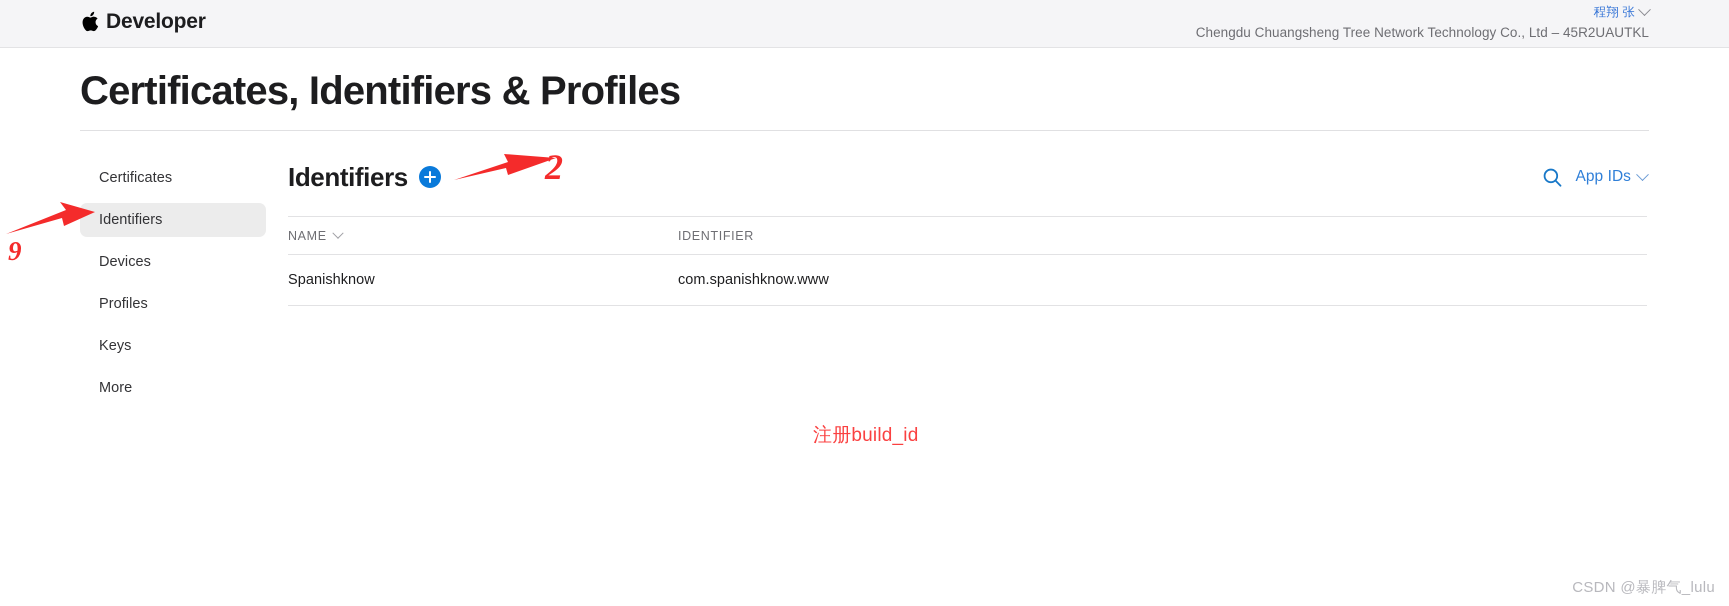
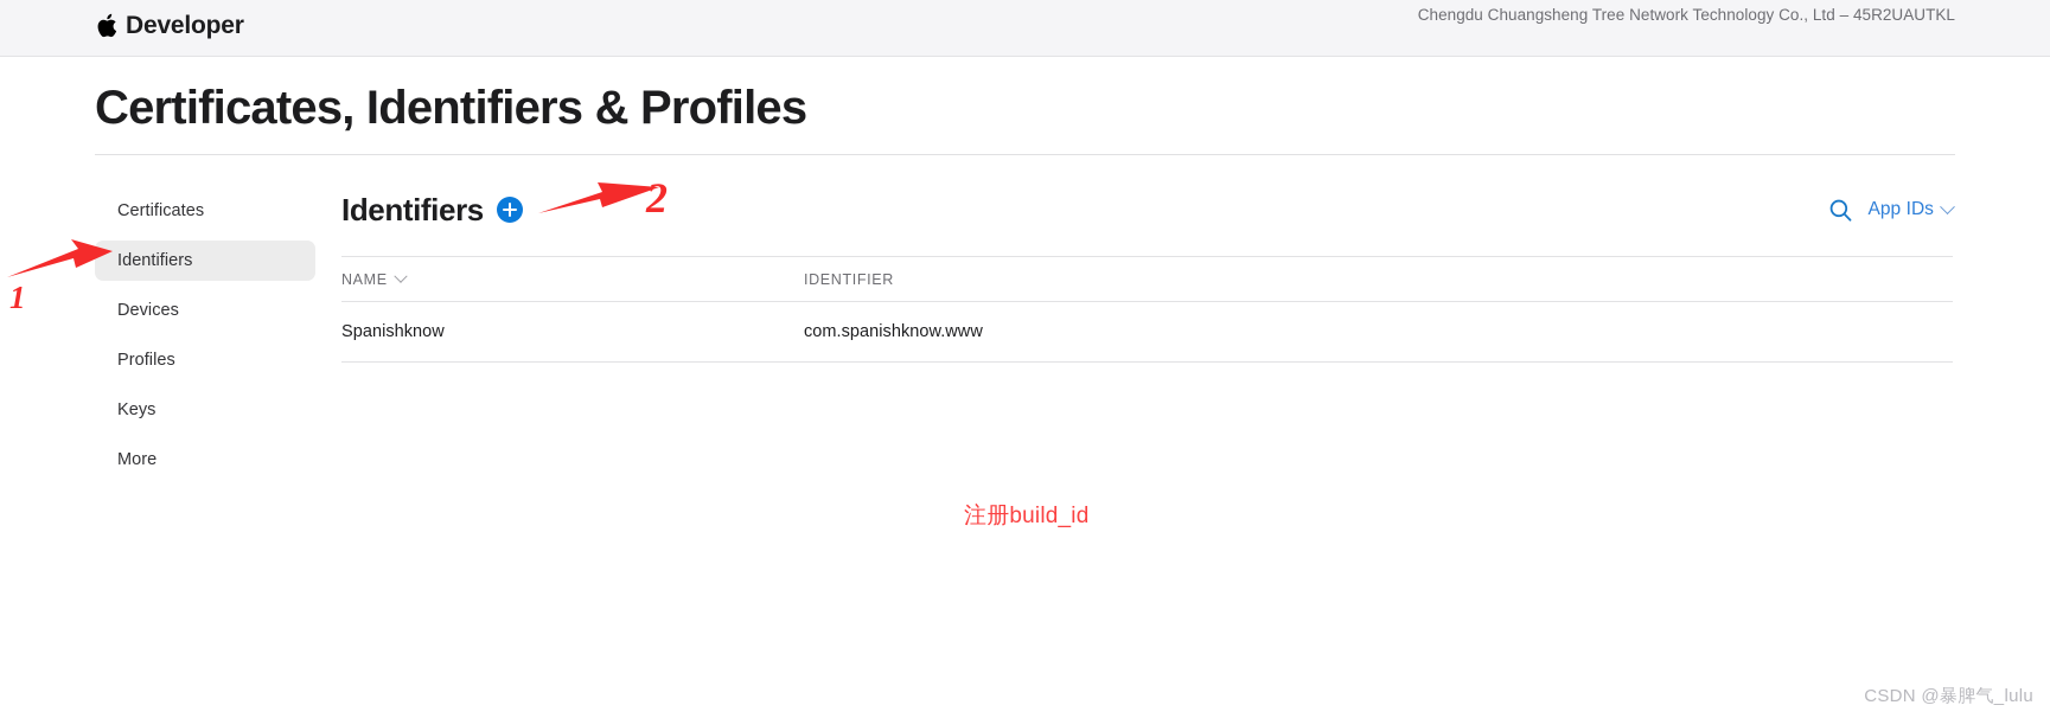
  Developer
- 程翔 张
  Chengdu Chuangsheng Tree Network Technology Co., Ltd – 45R2UAUTKL
  Certificates, Identifiers & Profiles
  Certificates
  Identifiers
  Devices
  Profiles
  Keys
  More
  Identifiers
  App IDs
  NAME	IDENTIFIER
  Spanishknow	com.spanishknow.www
- 9
+ 1
  2
  注册build_id
  CSDN @暴脾气_lulu
